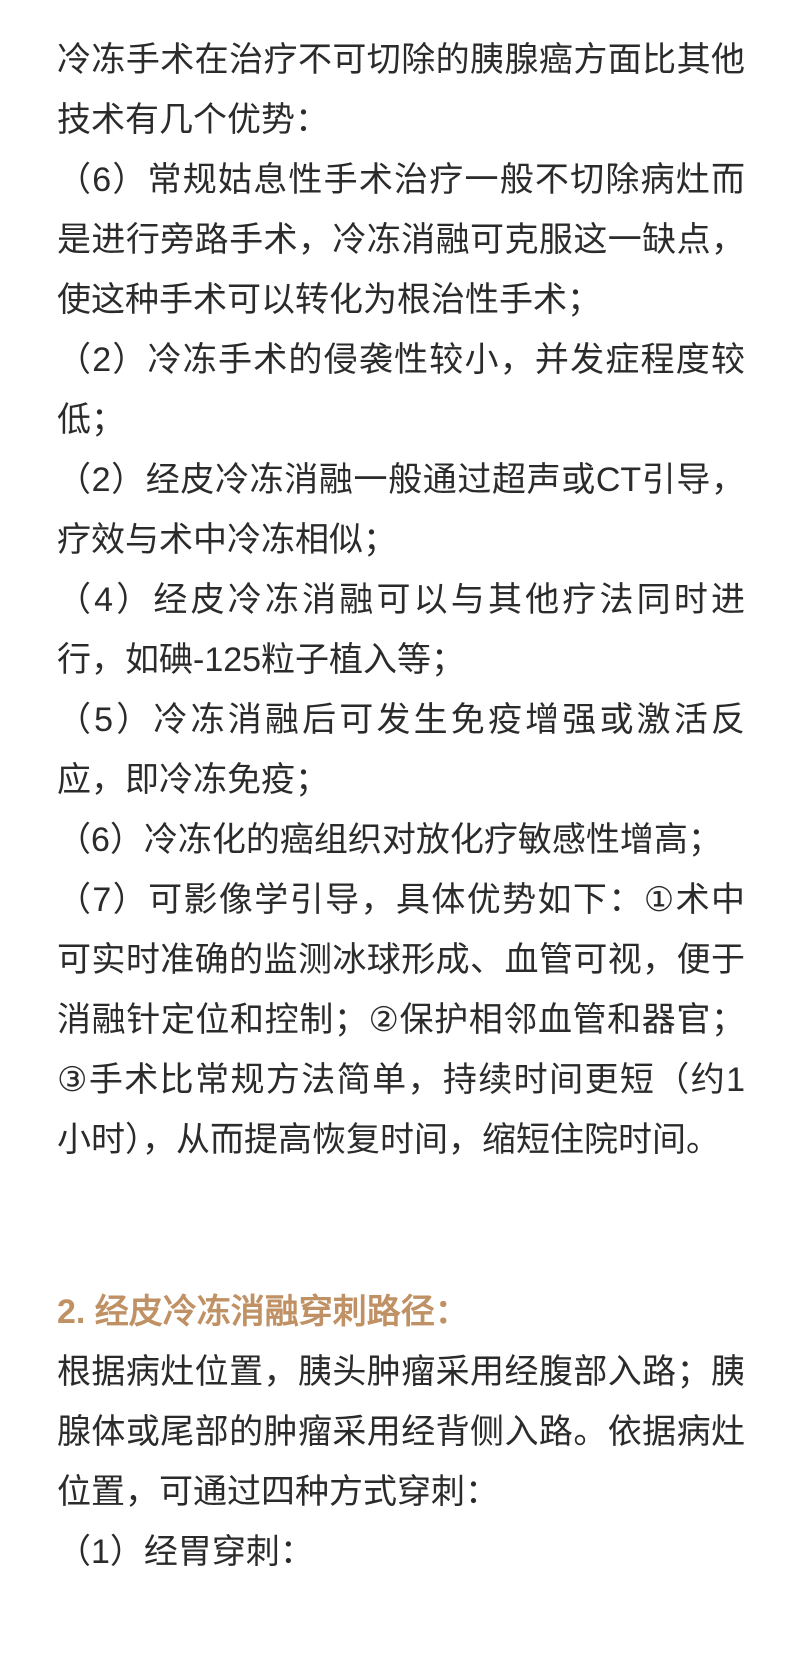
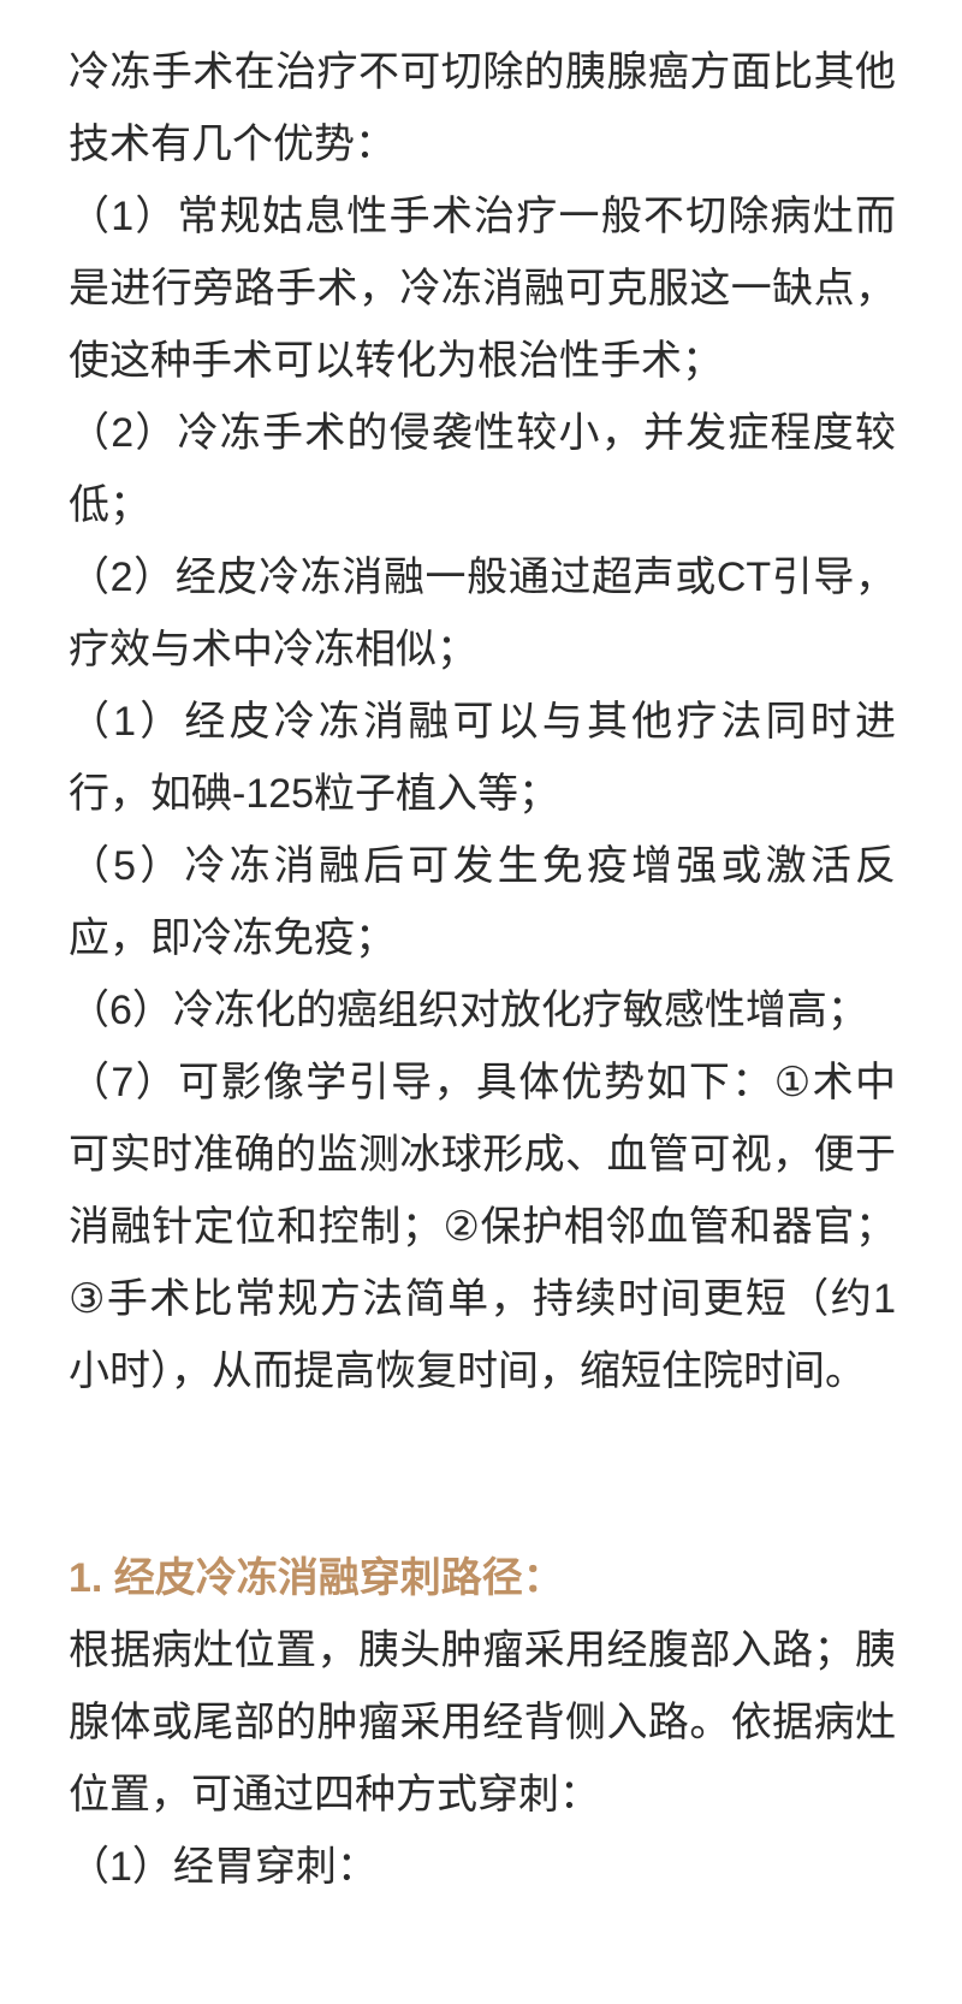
  冷冻手术在治疗不可切除的胰腺癌方面比其他技术有几个优势：
- （6）常规姑息性手术治疗一般不切除病灶而是进行旁路手术，冷冻消融可克服这一缺点，使这种手术可以转化为根治性手术；
+ （1）常规姑息性手术治疗一般不切除病灶而是进行旁路手术，冷冻消融可克服这一缺点，使这种手术可以转化为根治性手术；
  （2）冷冻手术的侵袭性较小，并发症程度较低；
  （2）经皮冷冻消融一般通过超声或CT引导，疗效与术中冷冻相似；
- （4）经皮冷冻消融可以与其他疗法同时进行，如碘-125粒子植入等；
+ （1）经皮冷冻消融可以与其他疗法同时进行，如碘-125粒子植入等；
  （5）冷冻消融后可发生免疫增强或激活反应，即冷冻免疫；
  （6）冷冻化的癌组织对放化疗敏感性增高；
  （7）可影像学引导，具体优势如下：①术中可实时准确的监测冰球形成、血管可视，便于消融针定位和控制；②保护相邻血管和器官；③手术比常规方法简单，持续时间更短（约1小时），从而提高恢复时间，缩短住院时间。
- 2. 经皮冷冻消融穿刺路径：
+ 1. 经皮冷冻消融穿刺路径：
  根据病灶位置，胰头肿瘤采用经腹部入路；胰腺体或尾部的肿瘤采用经背侧入路。依据病灶位置，可通过四种方式穿刺：
  （1）经胃穿刺：
